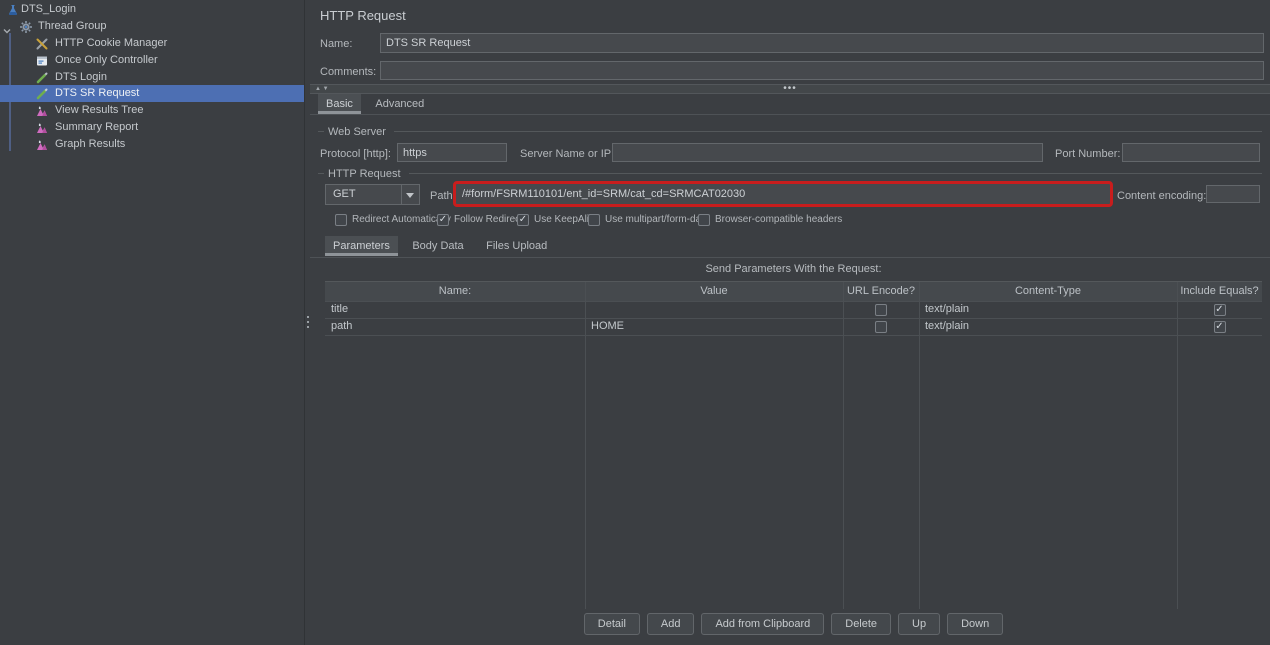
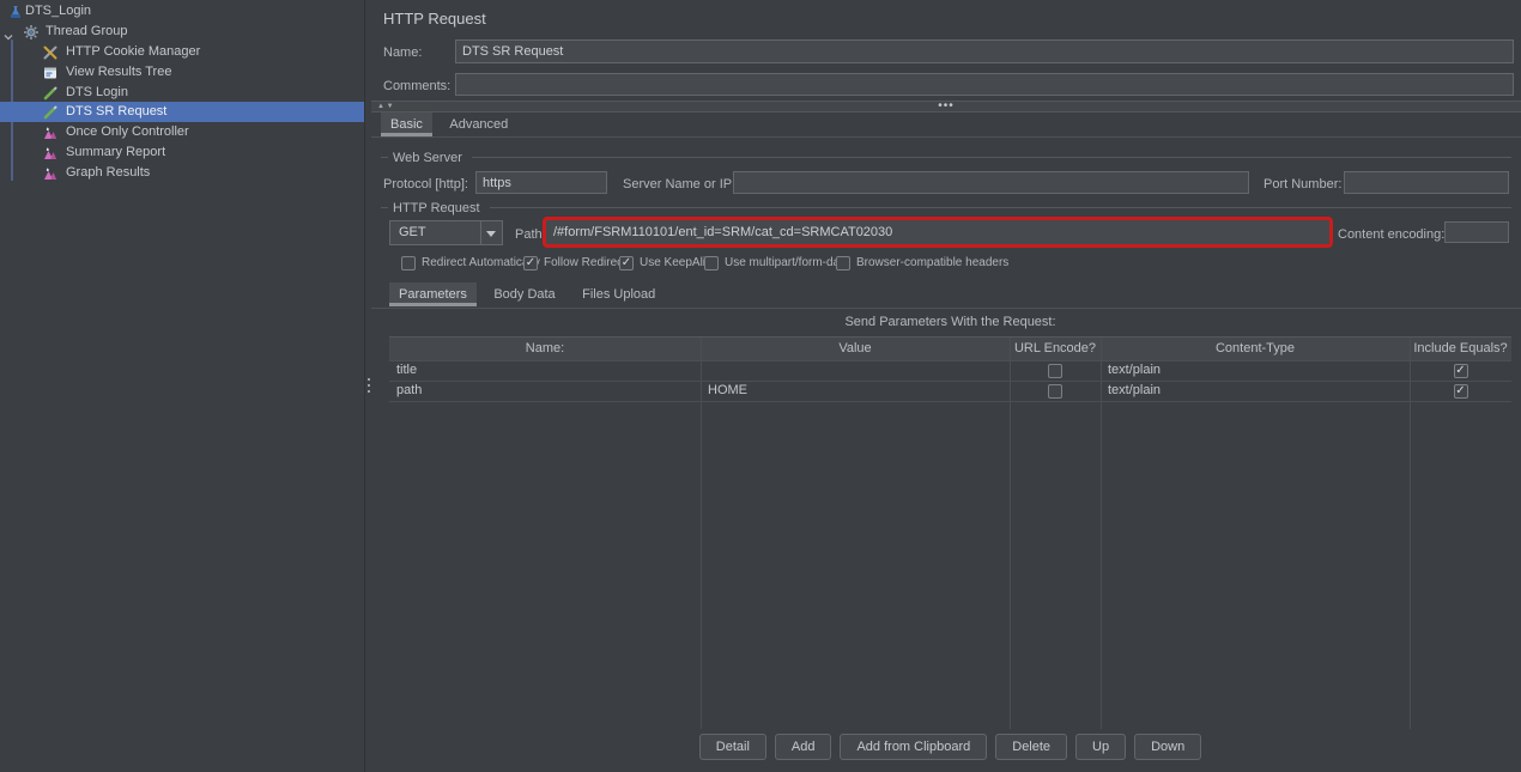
  DTS_Login
  Thread Group
  HTTP Cookie Manager
- Once Only Controller
+ View Results Tree
  DTS Login
  DTS SR Request
- View Results Tree
+ Once Only Controller
  Summary Report
  Graph Results
  HTTP Request
  Name:
  DTS SR Request
  Comments:
  Basic Advanced
  Web Server
  Protocol [http]:
  https
  Server Name or IP
  Port Number:
  HTTP Request
  GET
  Path
  /#form/FSRM110101/ent_id=SRM/cat_cd=SRMCAT02030
  Content encoding:
  Redirect Automatic
  Follow Redire
  Use KeepAl
  Use multipart/form-d
  Browser-compatible headers
  Parameters Body Data Files Upload
  Send Parameters With the Request:
  Name:
  Value
  URL Encode?
  Content-Type
  Include Equals?
  title
  text/plain
  path
  HOME
  text/plain
  Detail
  Add
  Add from Clipboard
  Delete
  Up
  Down
